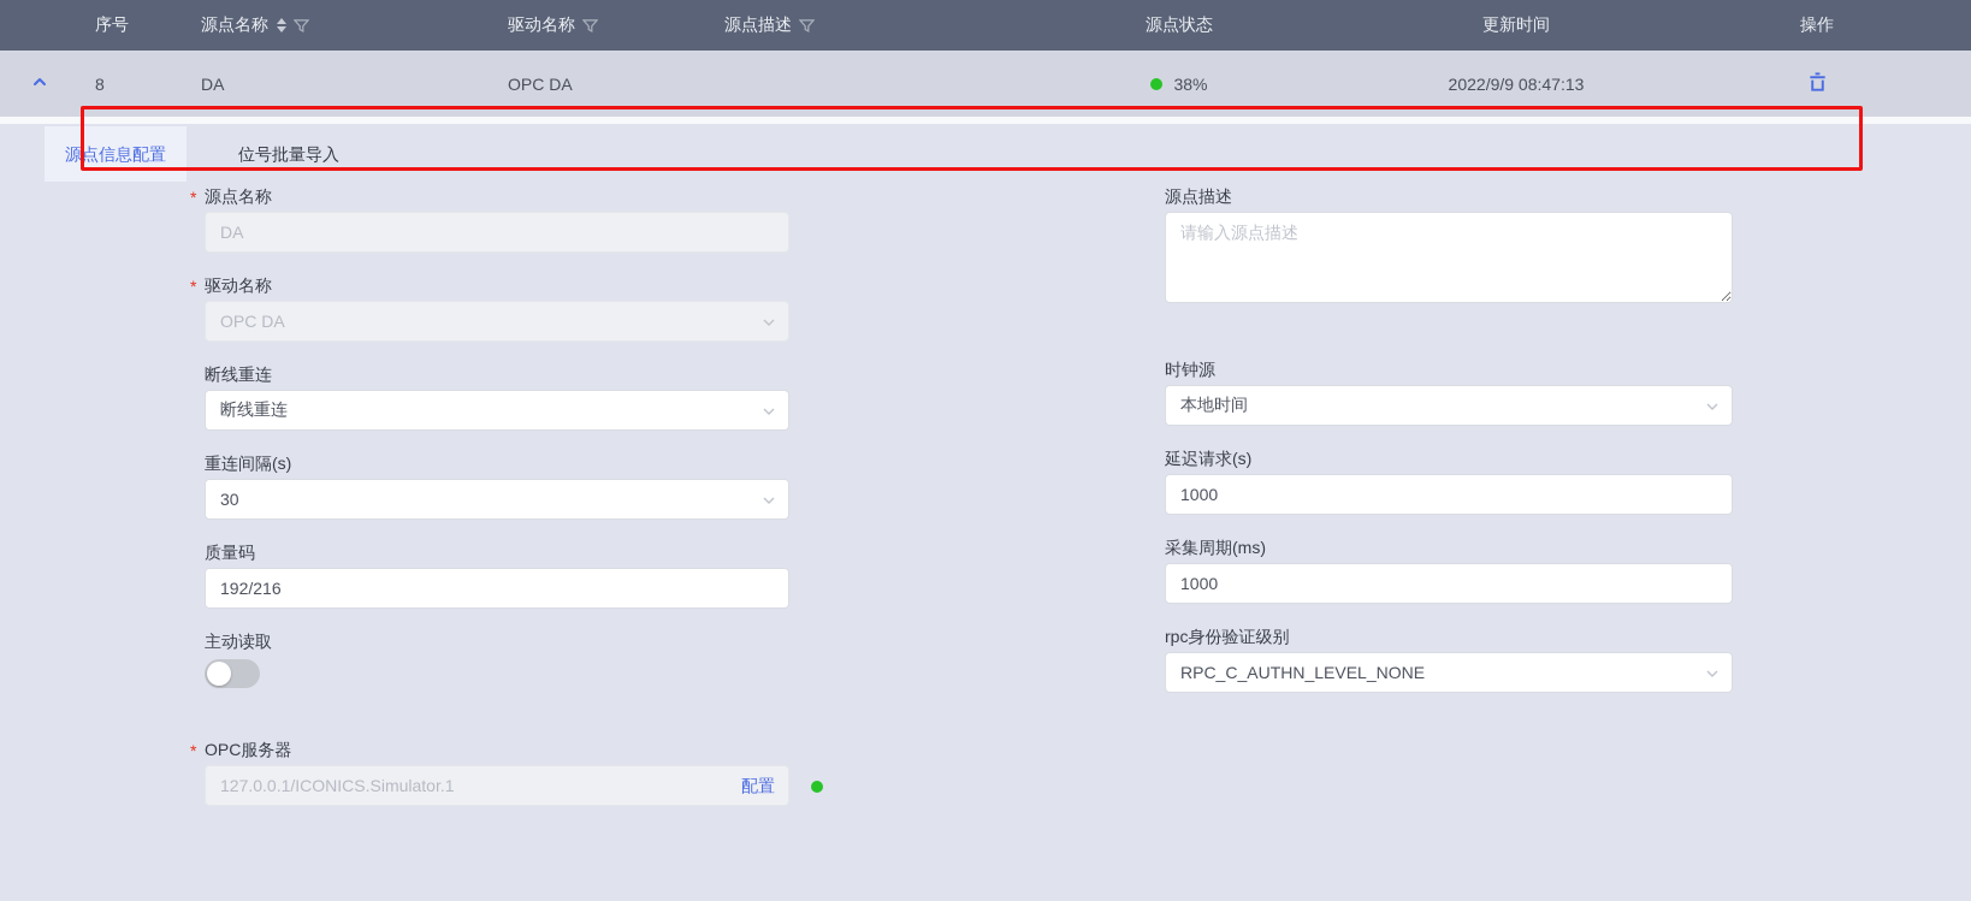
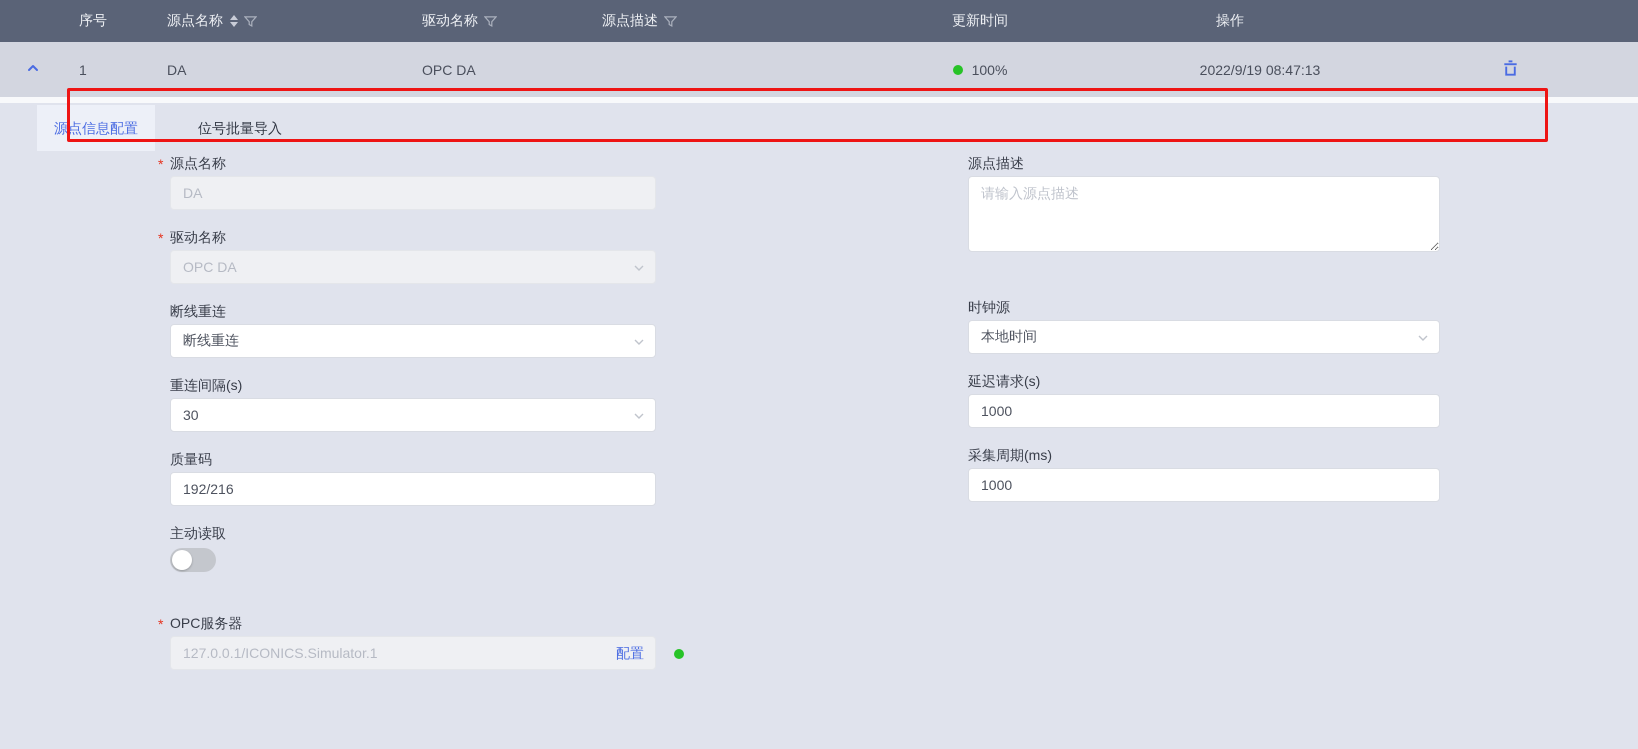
  序号
  源点名称
  驱动名称
  源点描述
- 源点状态
  更新时间
  操作
- 8
+ 1
  DA
  OPC DA
- 38%
+ 100%
- 2022/9/9 08:47:13
+ 2022/9/19 08:47:13
  源点信息配置
  位号批量导入
  源点名称
  DA
  驱动名称
  OPC DA
  断线重连
  断线重连
  重连间隔(s)
  30
  质量码
  192/216
  主动读取
  OPC服务器
  127.0.0.1/ICONICS.Simulator.1
  配置
  源点描述
  请输入源点描述
  时钟源
  本地时间
  延迟请求(s)
  1000
  采集周期(ms)
  1000
- rpc身份验证级别
- RPC_C_AUTHN_LEVEL_NONE
